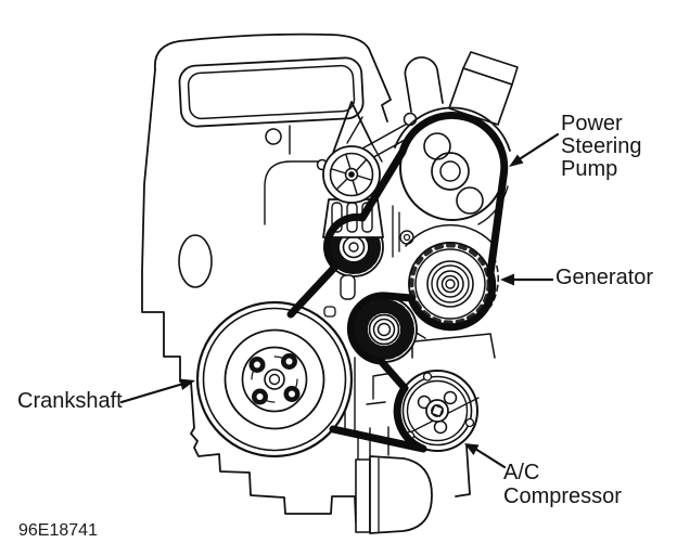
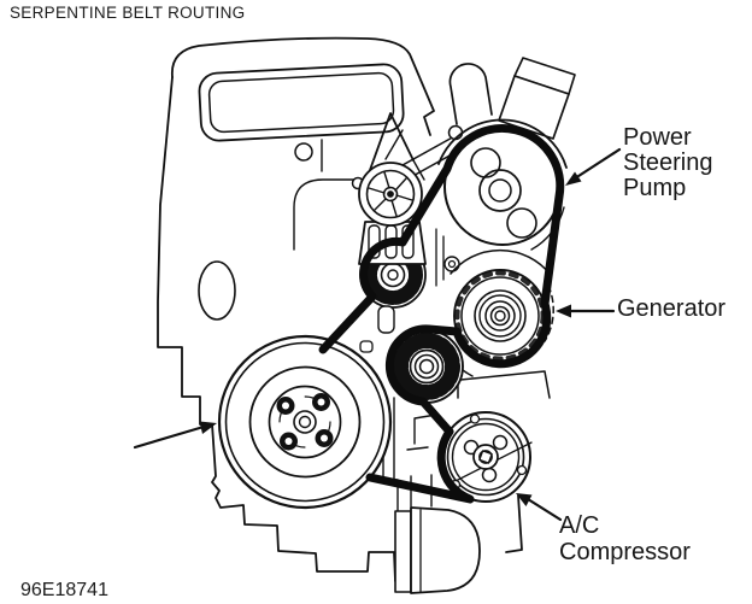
+ SERPENTINE BELT ROUTING
  Power Steering Pump
  Generator
- Crankshaft
  A/C Compressor
  96E18741
